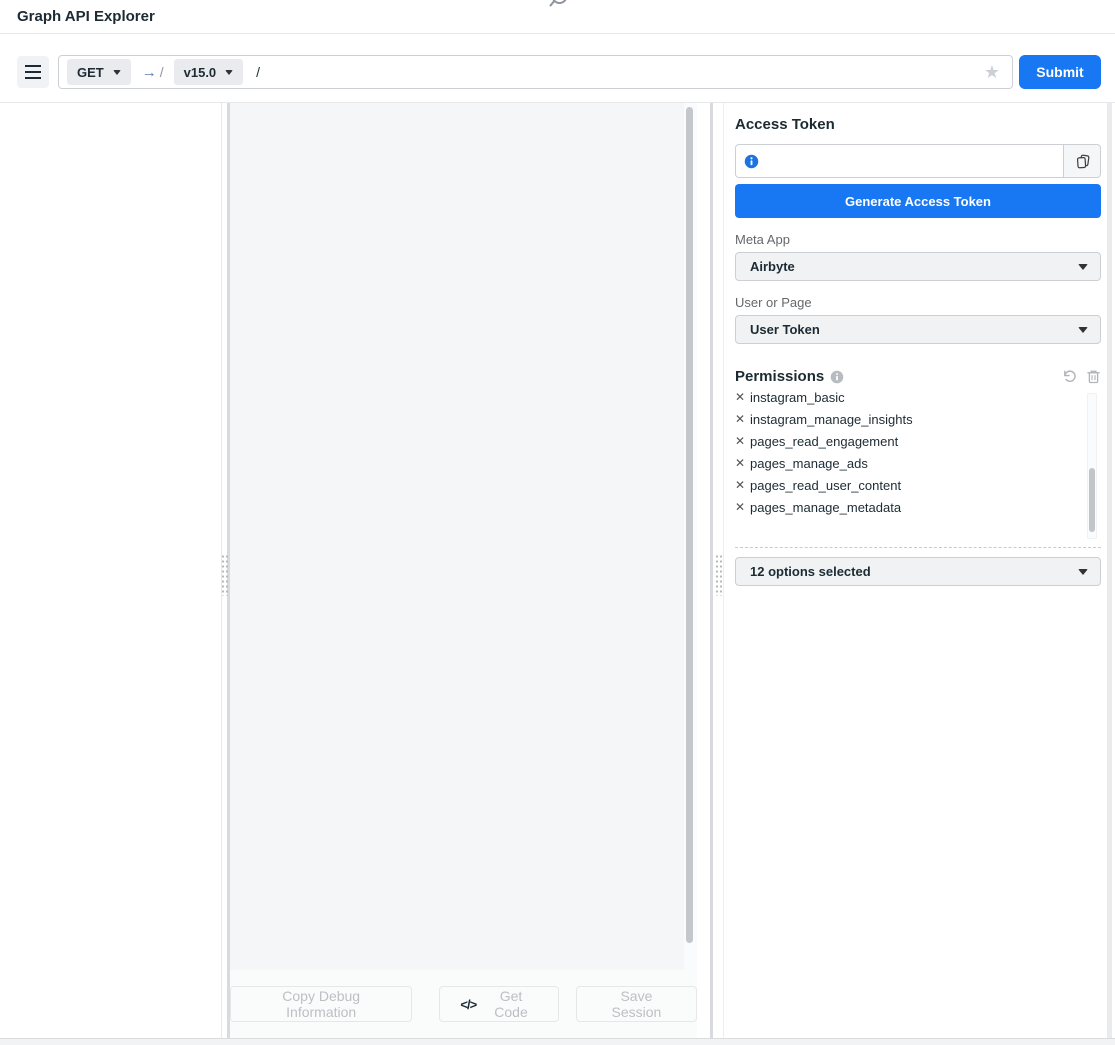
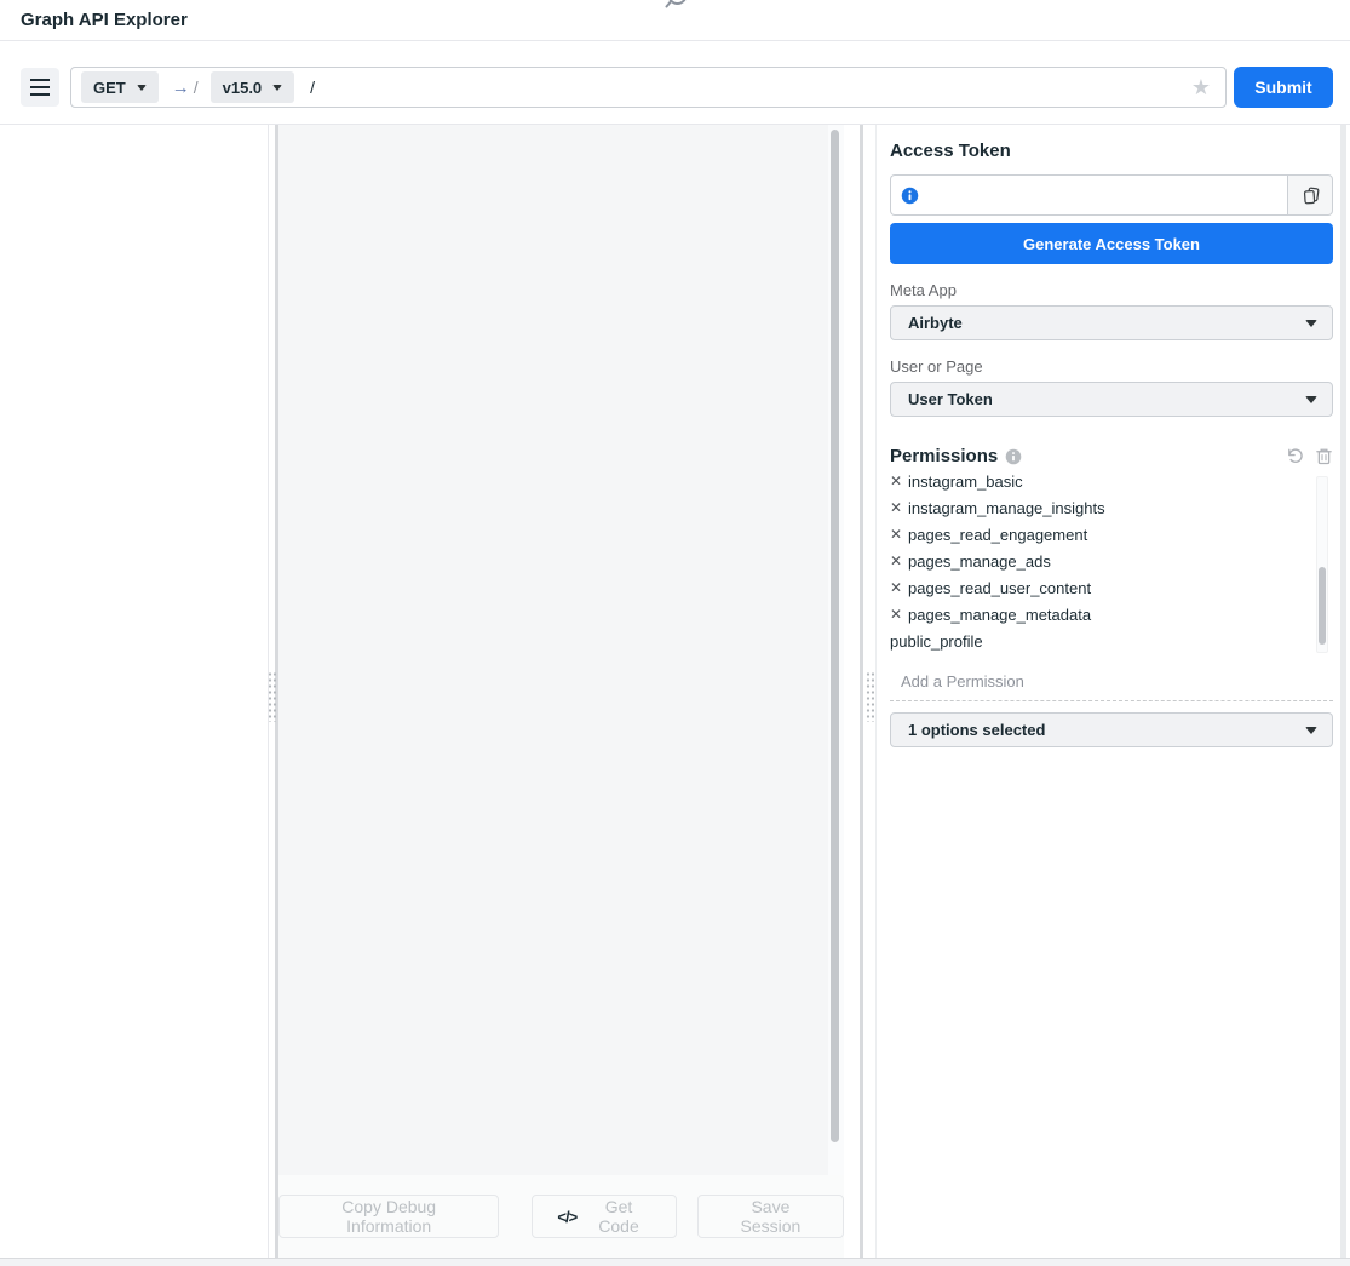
  Graph API Explorer
  GET
  →
  /
  v15.0
  /
  ★
  Submit
  Copy Debug Information
  </>
  Get Code
  Save Session
  Access Token
  Generate Access Token
  Meta App
  Airbyte
  User or Page
  User Token
  Permissions
  ✕
  instagram_basic
  ✕
  instagram_manage_insights
  ✕
  pages_read_engagement
  ✕
  pages_manage_ads
  ✕
  pages_read_user_content
  ✕
  pages_manage_metadata
+ public_profile
+ Add a Permission
- 12 options selected
+ 1 options selected
